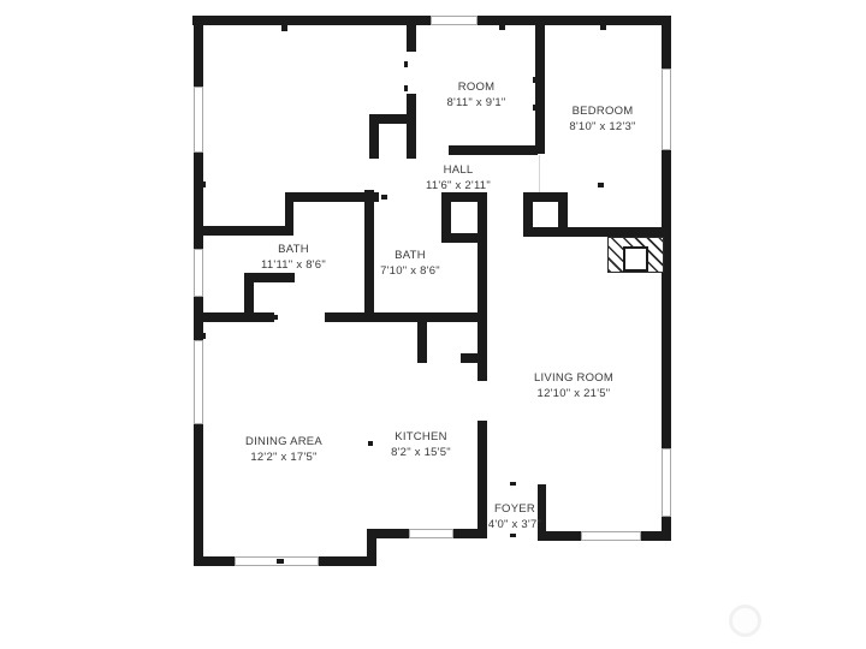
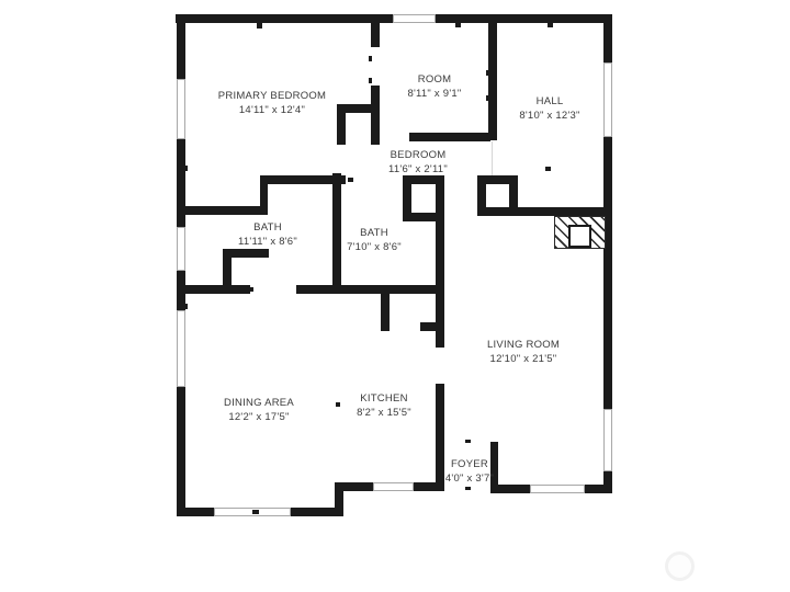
+ PRIMARY BEDROOM
+ 14'11" x 12'4"
  ROOM
  8'11" x 9'1"
- BEDROOM
+ HALL
  8'10" x 12'3"
- HALL
+ BEDROOM
  11'6" x 2'11"
  BATH
  11'11" x 8'6"
  BATH
  7'10" x 8'6"
  LIVING ROOM
  12'10" x 21'5"
  DINING AREA
  12'2" x 17'5"
  KITCHEN
  8'2" x 15'5"
  FOYER
  4'0" x 3'7"
